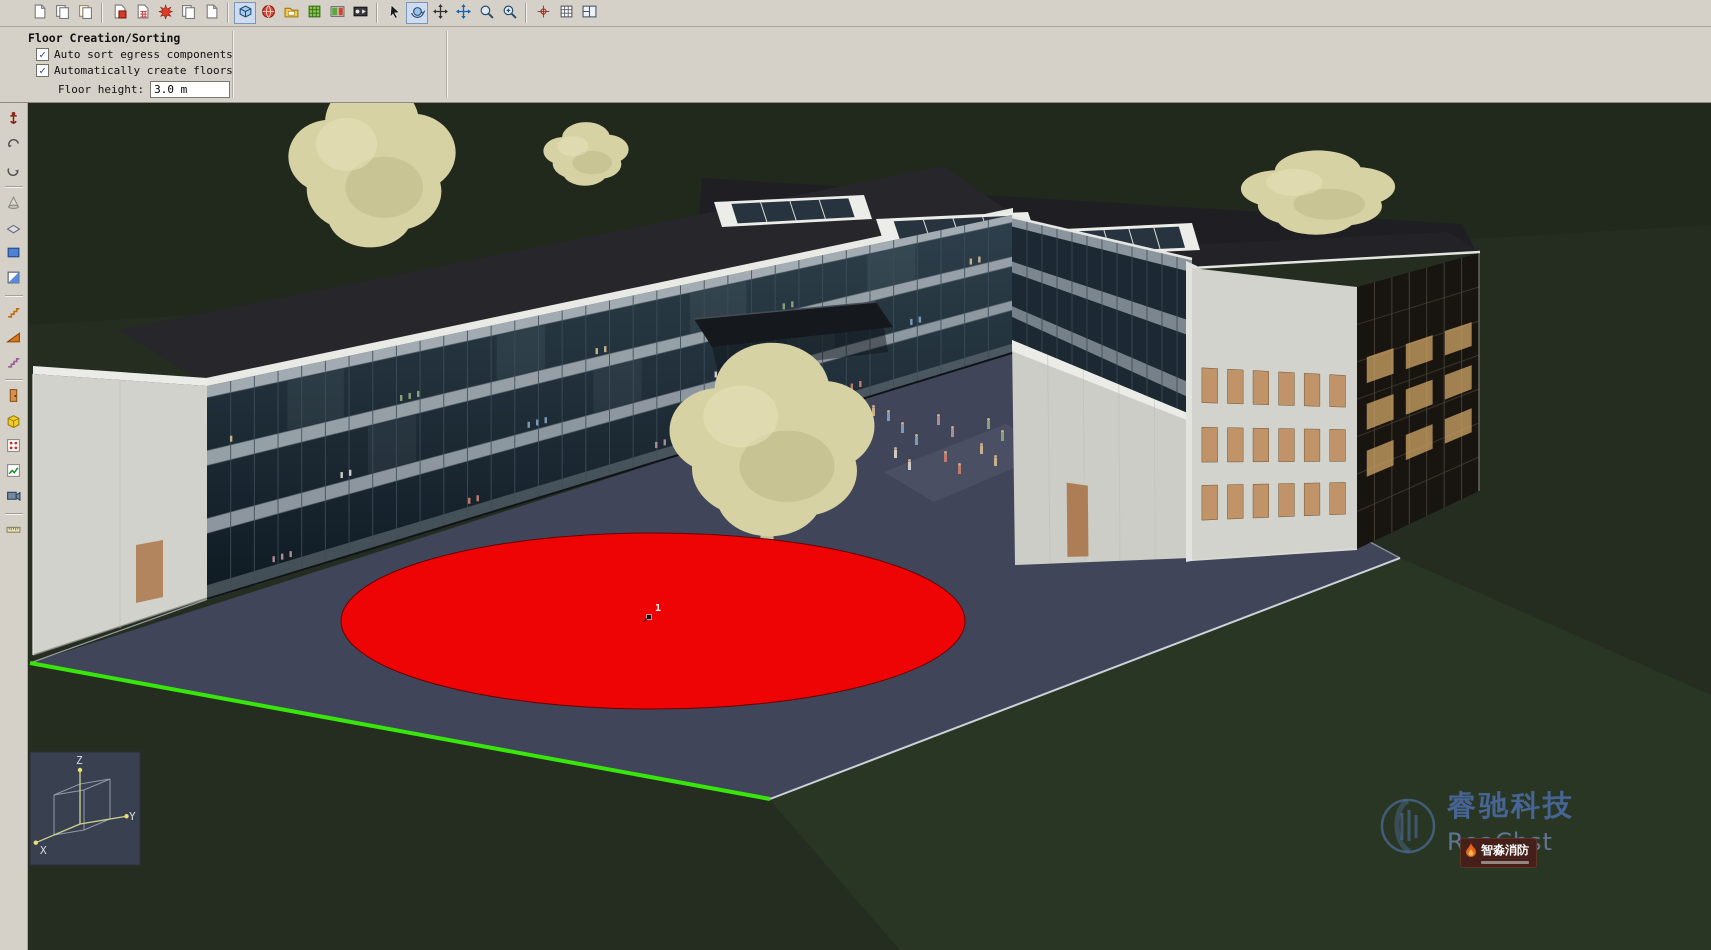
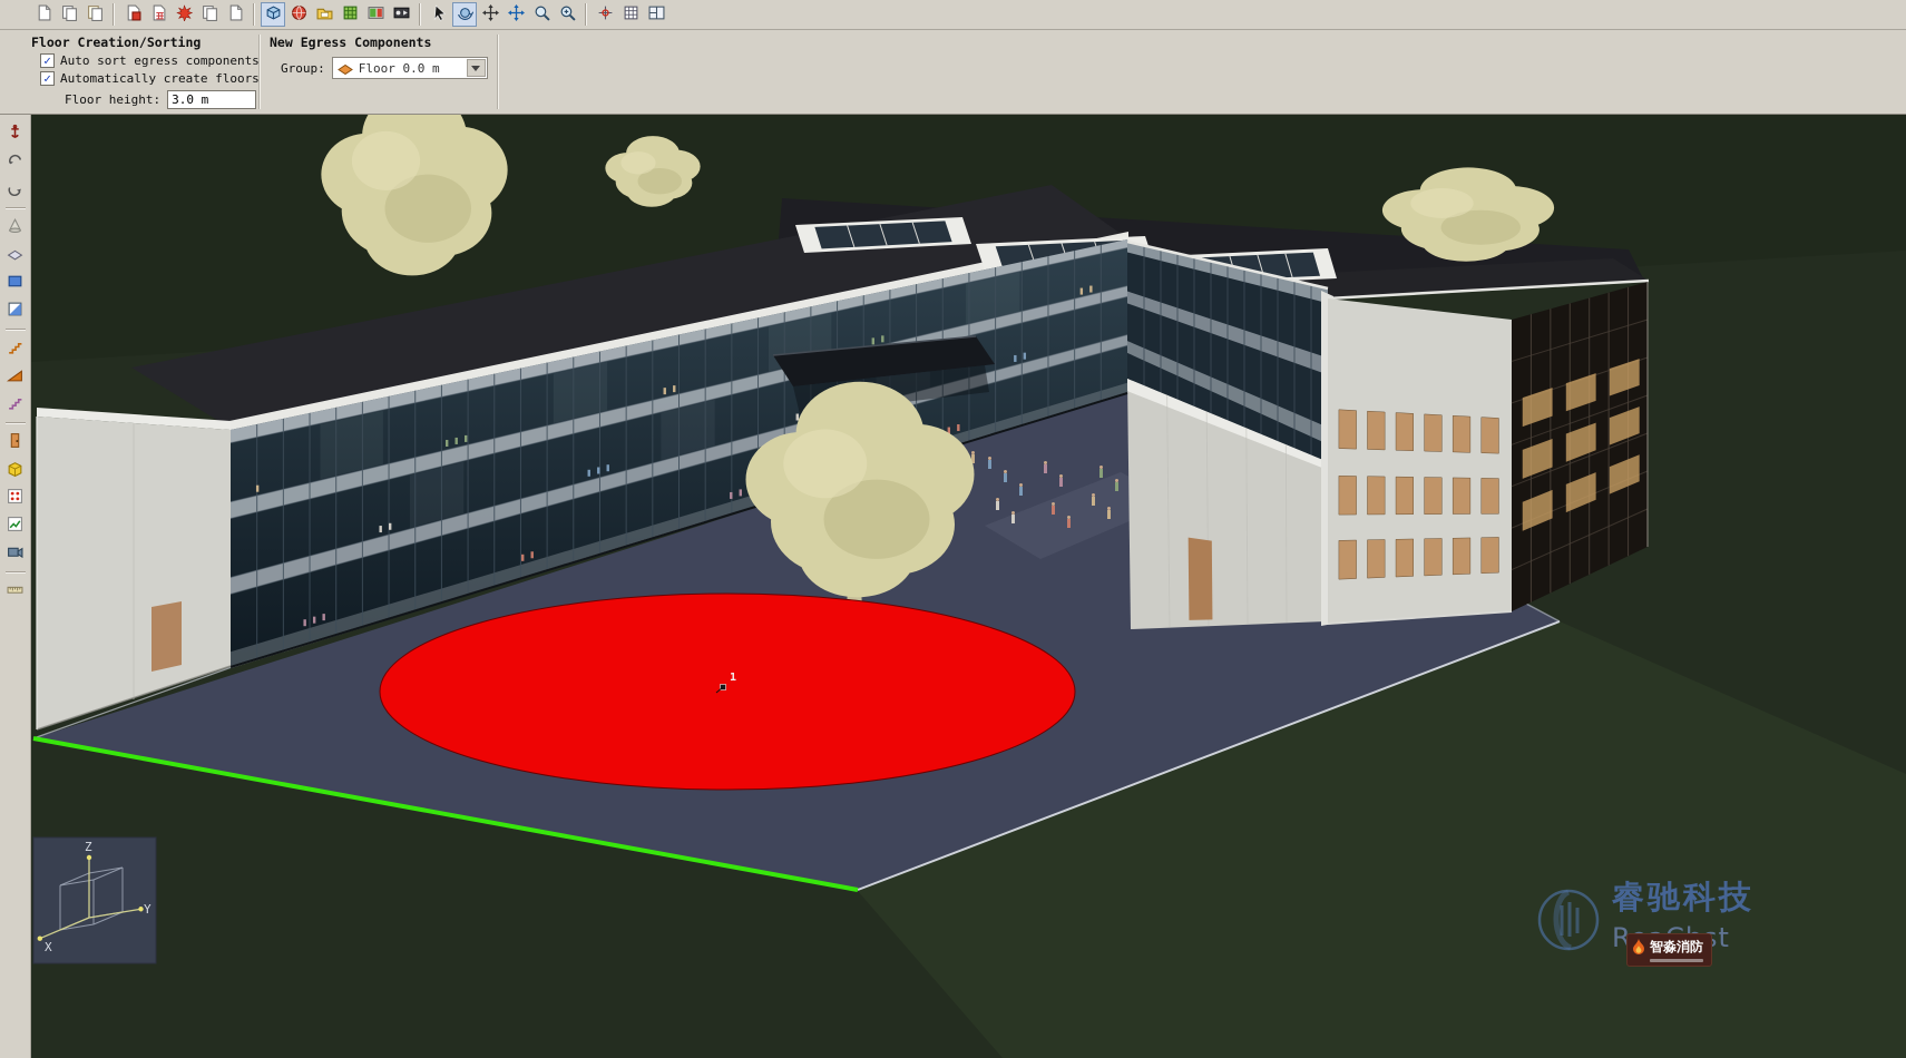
  Floor Creation/Sorting
  ✓
  Auto sort egress components
  ✓
  Automatically create floors
  Floor height:
  3.0 m
+ New Egress Components
+ Group:
+ Floor 0.0 m
  1
  X
  Y
  Z
  睿驰科技
  智淼消防
